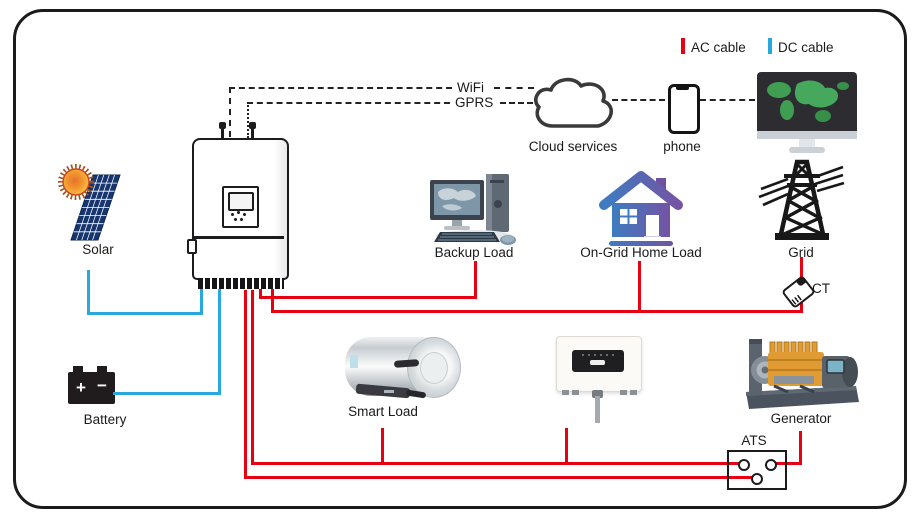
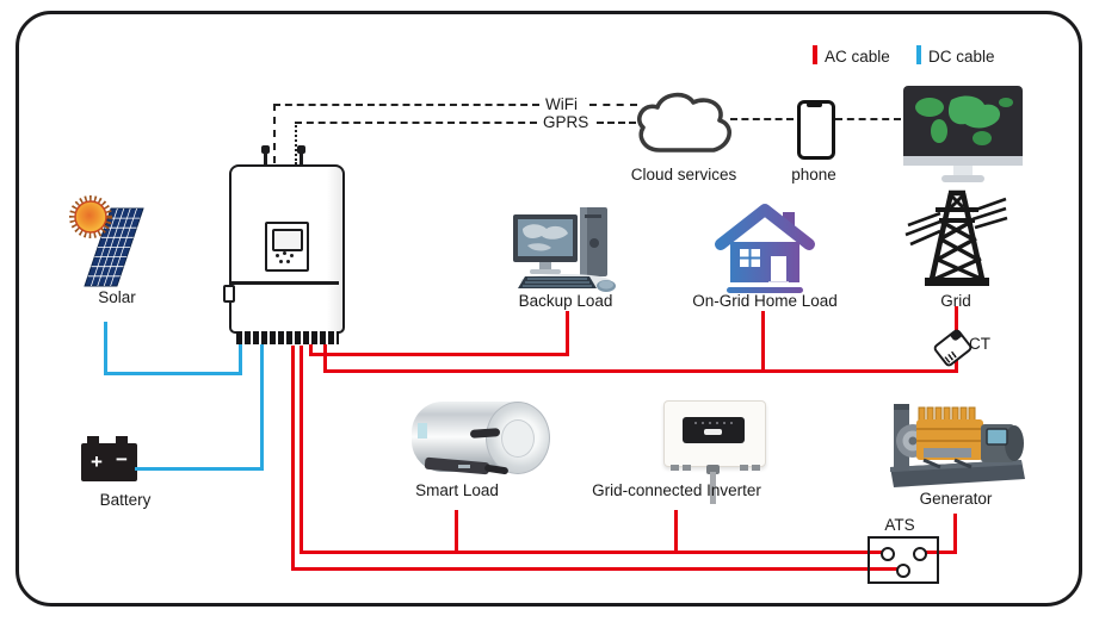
  AC cable
  DC cable
  WiFi
  GPRS
  Cloud services
  phone
  Solar
  +
  −
  Battery
  Backup Load
  On-Grid Home Load
  Grid
  CT
  Smart Load
+ Grid-connected Inverter
  Generator
  ATS
